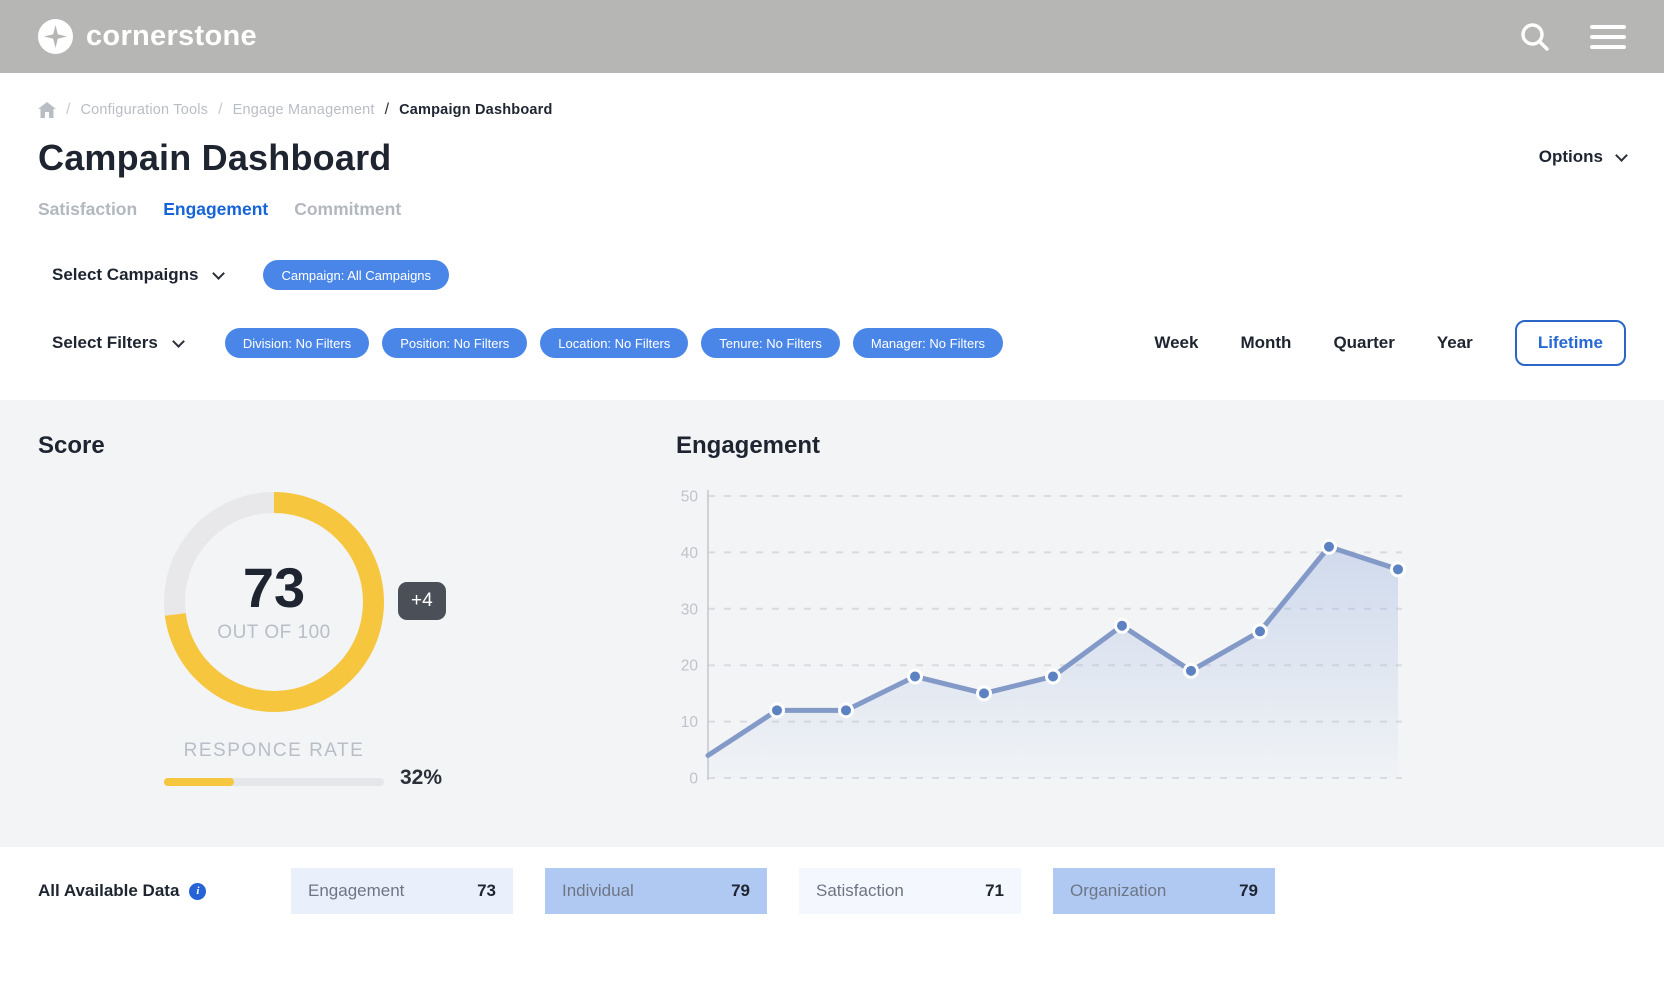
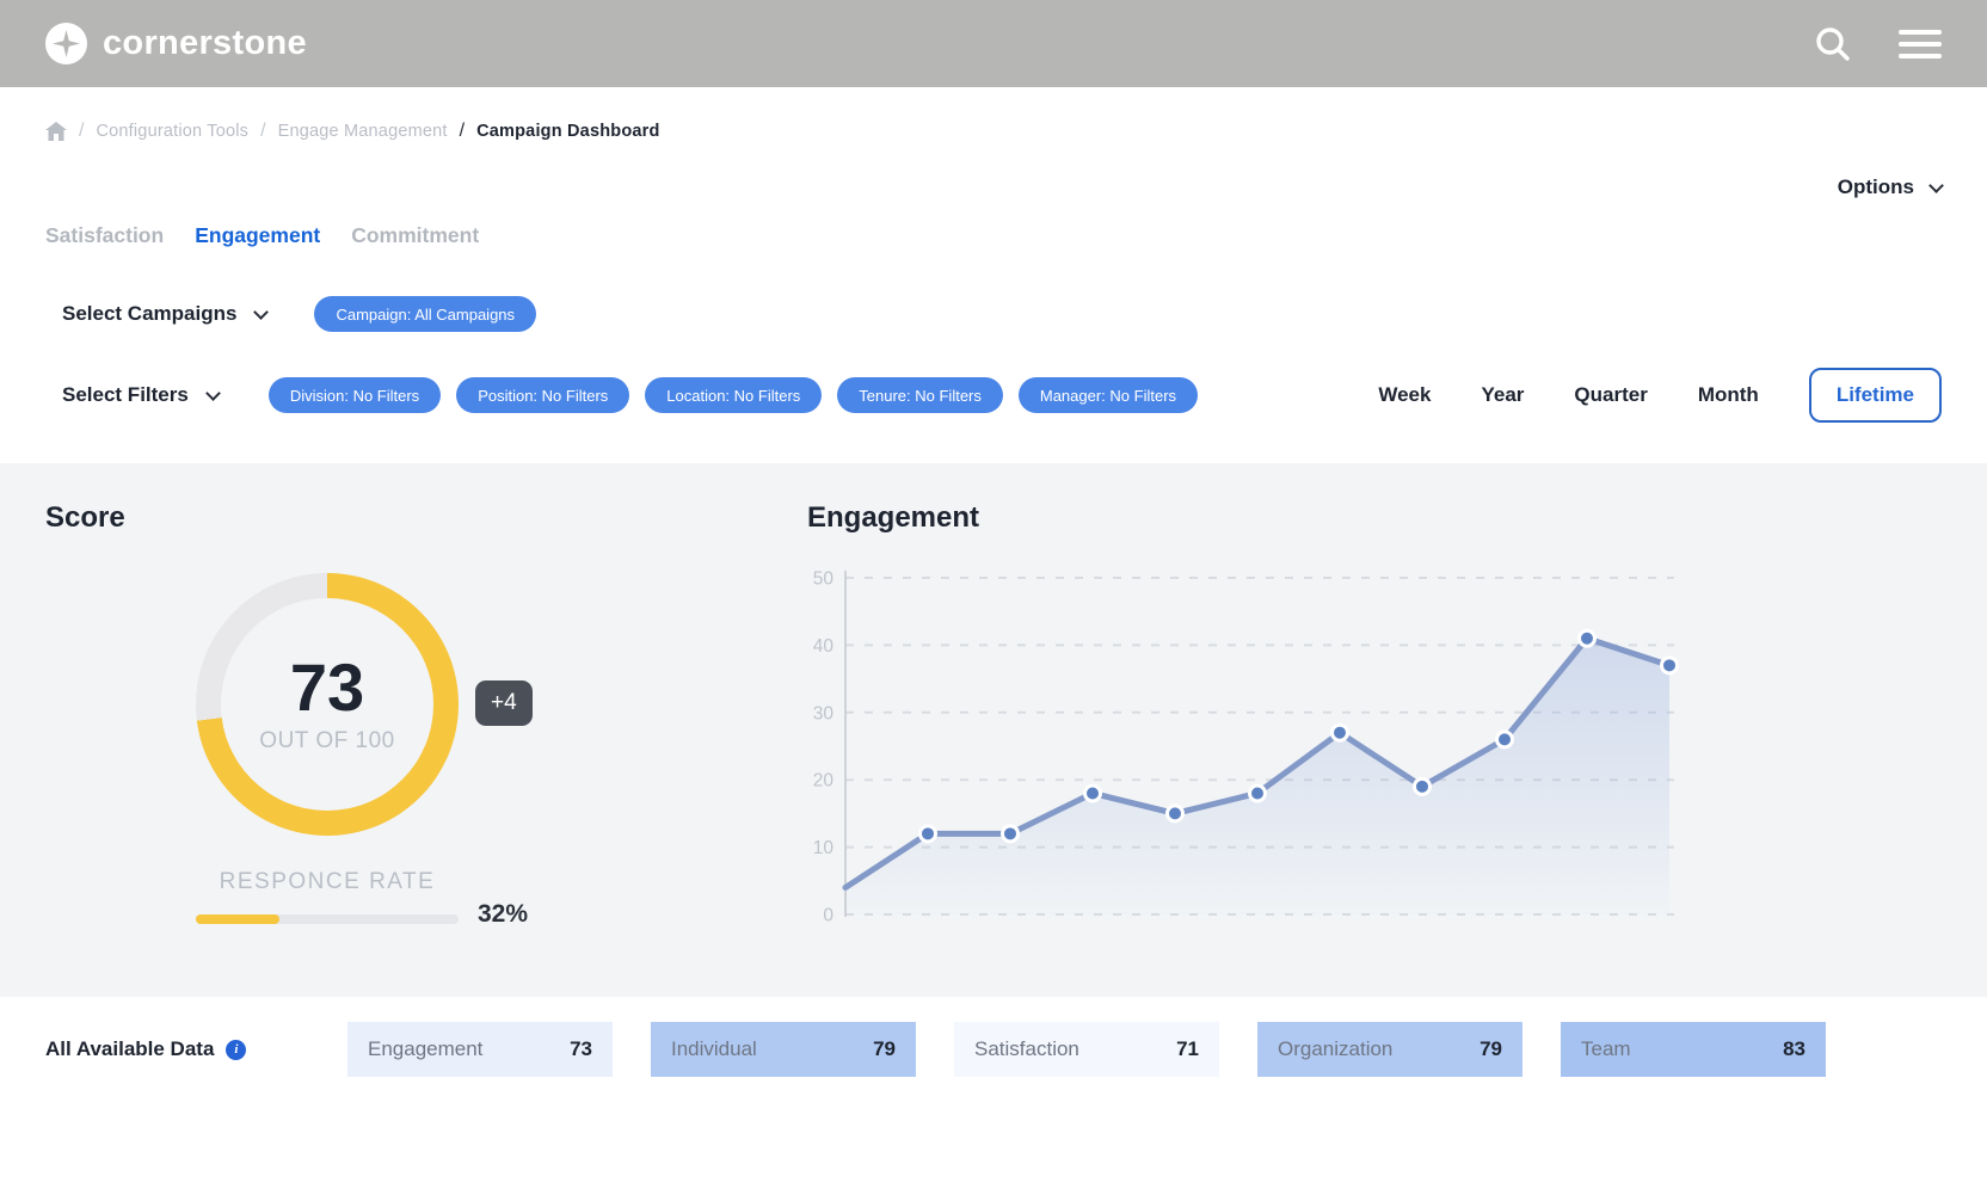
  cornerstone
  /
  Configuration Tools
  /
  Engage Management
  /
  Campaign Dashboard
- Campain Dashboard
  Options
  Satisfaction
  Engagement
  Commitment
  Select Campaigns
  Campaign: All Campaigns
  Select Filters
  Division: No Filters
  Position: No Filters
  Location: No Filters
  Tenure: No Filters
  Manager: No Filters
  Week
- Month
+ Year
  Quarter
- Year
+ Month
  Lifetime
  Score
  73
  OUT OF 100
  +4
  RESPONCE RATE
  32%
  Engagement
  0
  10
  20
  30
  40
  50
  All Available Data
  i
  Engagement
  73
  Individual
  79
  Satisfaction
  71
  Organization
  79
+ Team
+ 83
